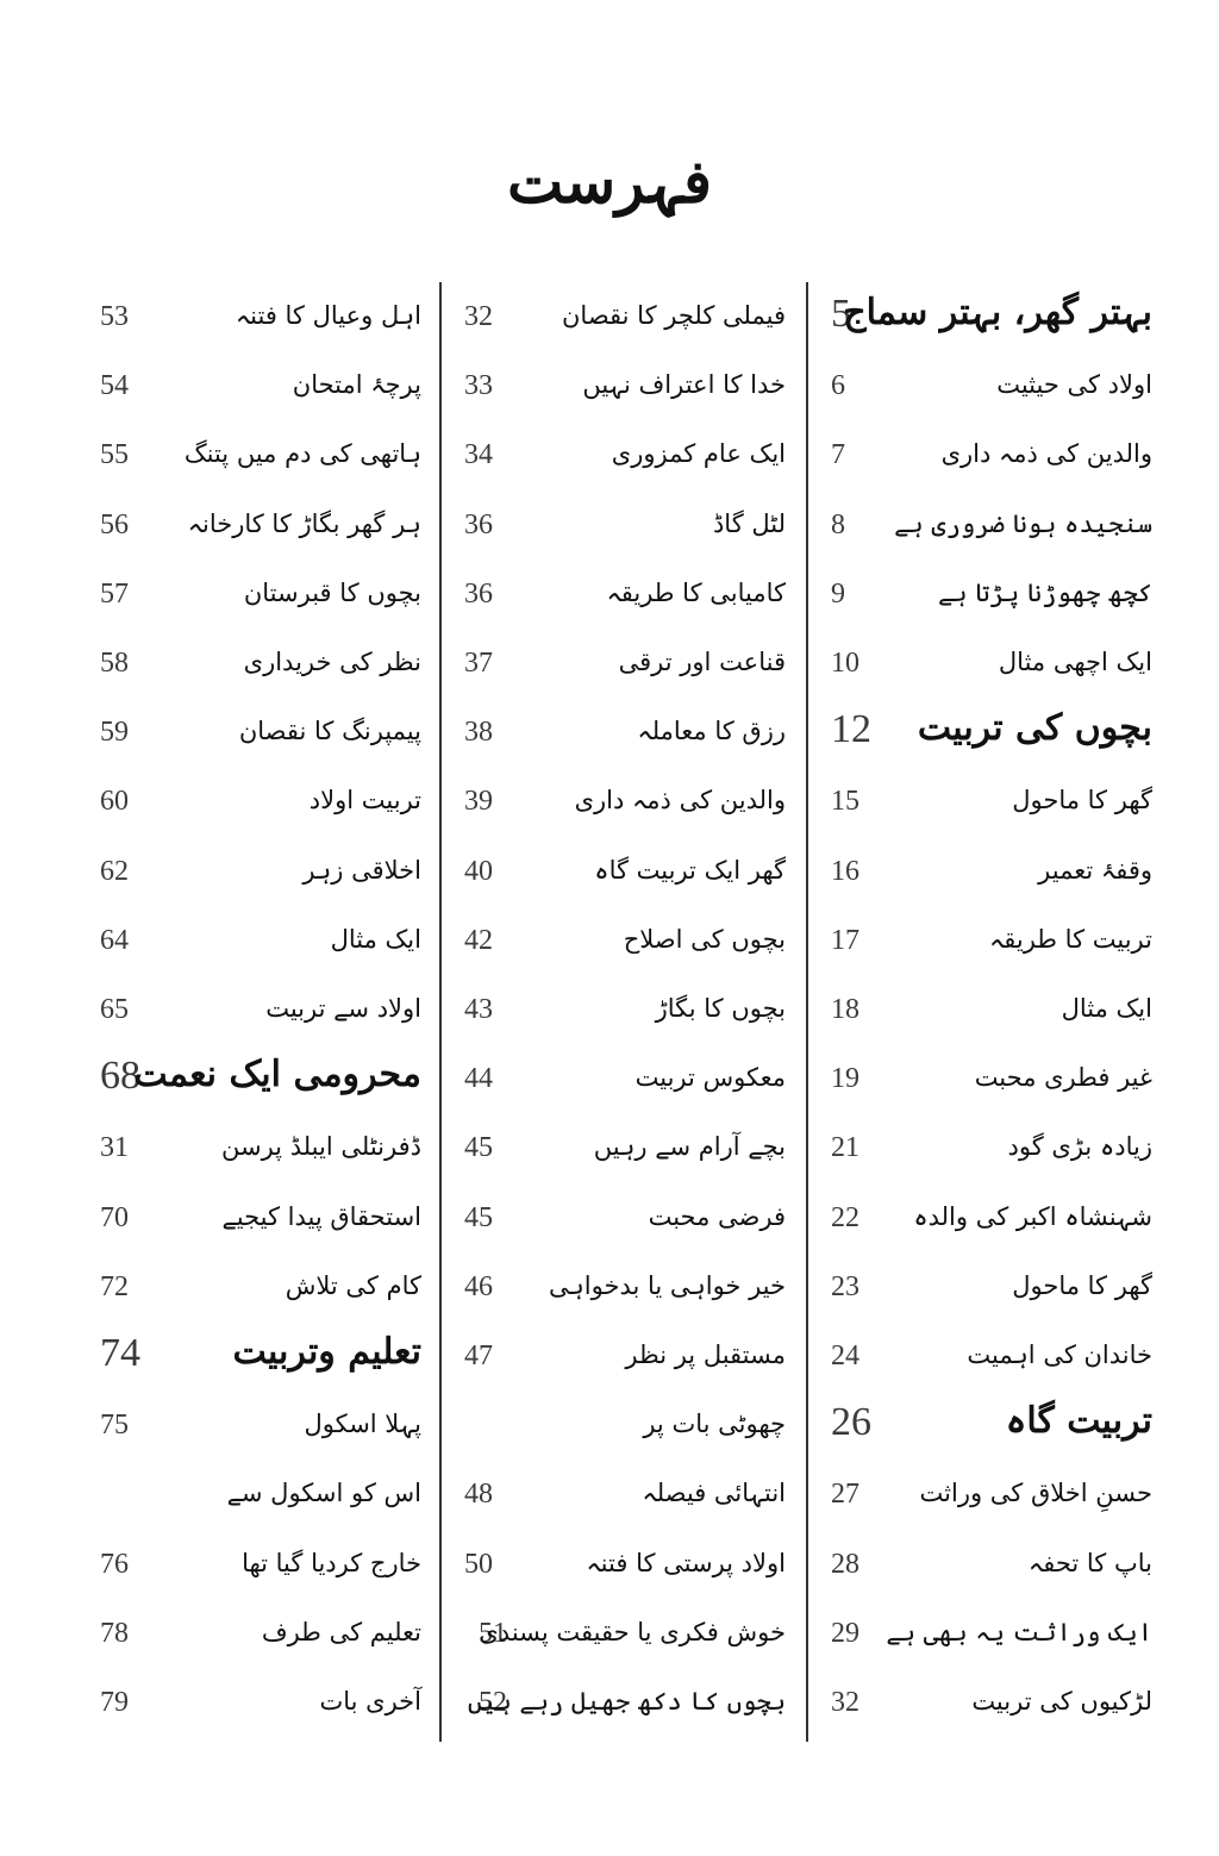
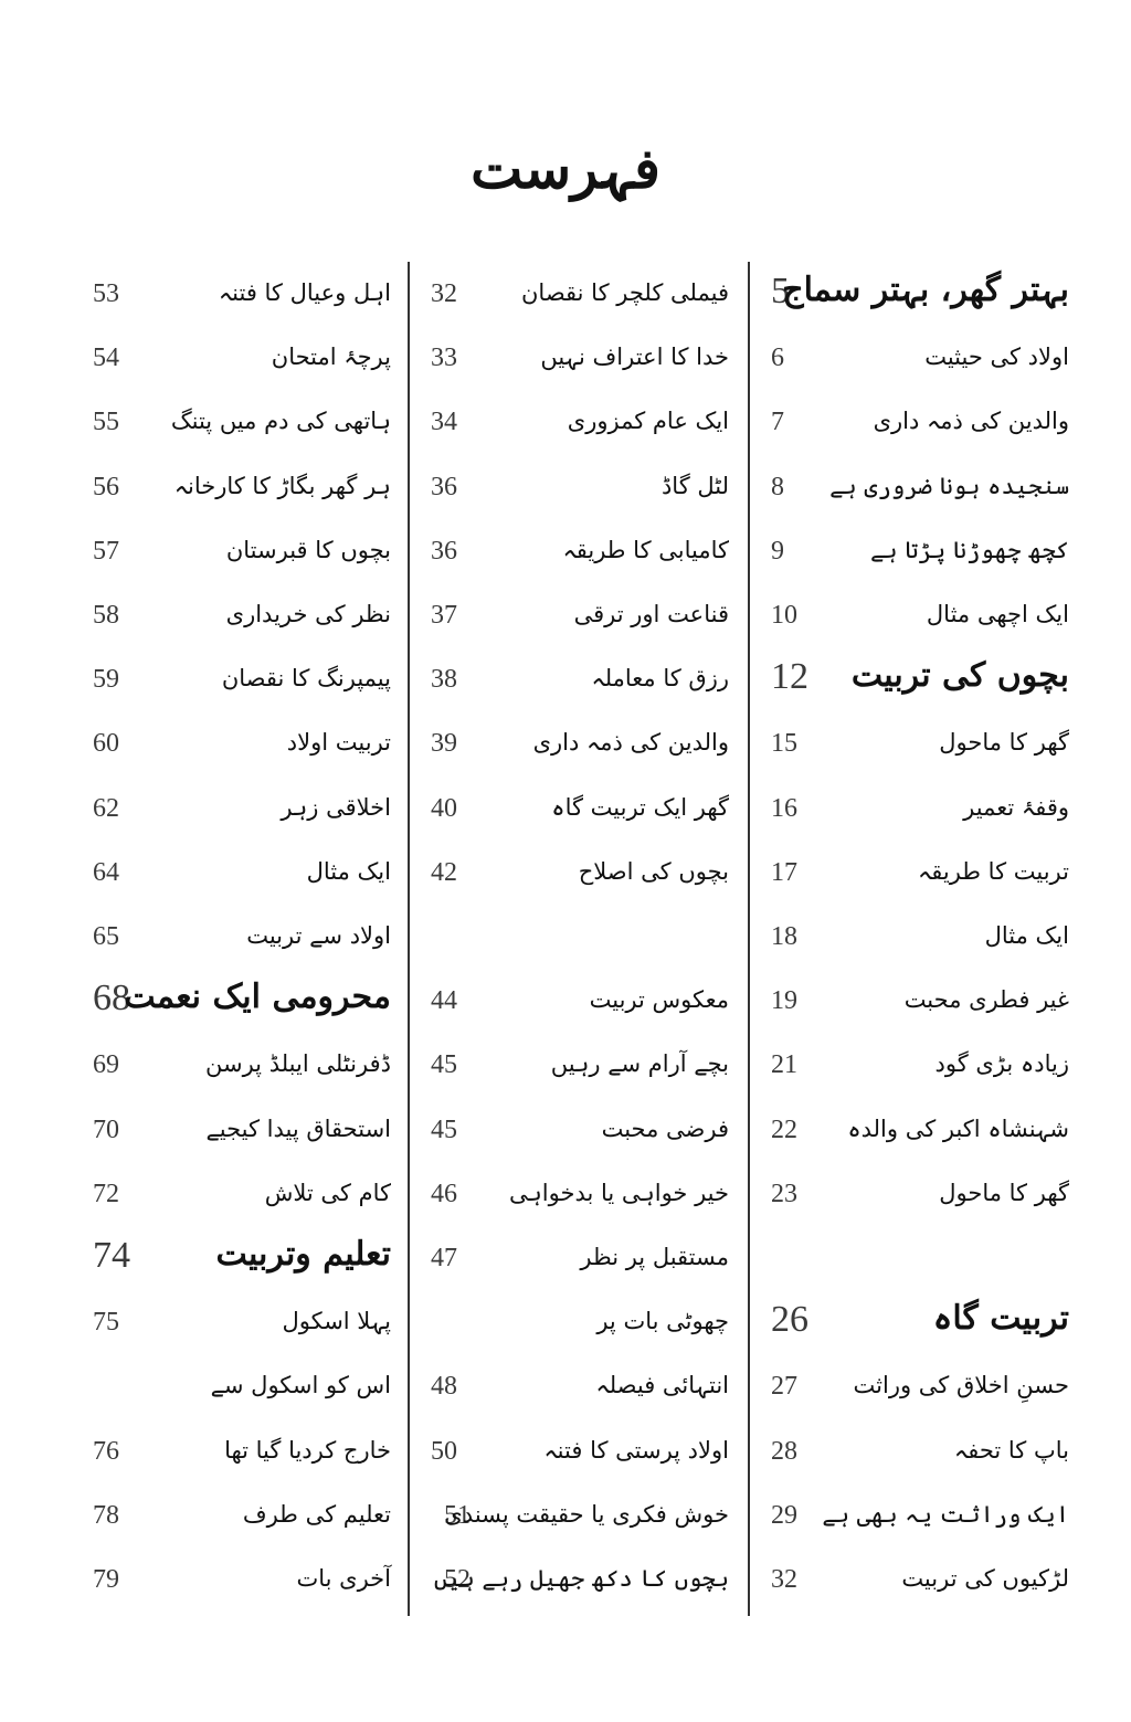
  فہرست
  5
  بہتر گھر، بہتر سماج
  6
  اولاد کی حیثیت
  7
  والدین کی ذمہ داری
  8
  سنجیدہ ہون ضروری ہے
  9
  کچھ چھوڑن پڑت ہے
  10
  ایک اچھی مثال
  12
  بچوں کی تربیت
  15
  گھر کا ماحول
  16
  وقفۂ تعمیر
  17
  تربیت کا طریقہ
  18
  ایک مثال
  19
  غیر فطری محبت
  21
  زیادہ بڑی گود
  22
  شہنشاہ اکبر کی والدہ
  23
  گھر کا ماحول
- 24
- خاندان کی اہمیت
  26
  تربیت گاہ
  27
  حسنِ اخلاق کی وراثت
  28
  باپ کا تحفہ
  29
  ایک وراثت یہ بھی ہے
  32
  لڑکیوں کی تربیت
  32
  فیملی کلچر کا نقصان
  33
  خدا کا اعتراف نہیں
  34
  ایک عام کمزوری
  36
  لٹل گاڈ
  36
  کامیابی کا طریقہ
  37
  قناعت اور ترقی
  38
  رزق کا معاملہ
  39
  والدین کی ذمہ داری
  40
  گھر ایک تربیت گاہ
  42
  بچوں کی اصلاح
- 43
- بچوں کا بگاڑ
  44
  معکوس تربیت
  45
  بچے آرام سے رہیں
  45
  فرضی محبت
  46
  خیر خواہی یا بدخواہی
  47
  مستقبل پر نظر
  چھوٹی بات پر
  48
  انتہائی فیصلہ
  50
  اولاد پرستی کا فتنہ
  51
  خوش فکری یا حقیقت پسندی
  52
  بچوں کا دکھ جھیل رہے ہیں
  53
  اہل وعیال کا فتنہ
  54
  پرچۂ امتحان
  55
  ہاتھی کی دم میں پتنگ
  56
  ہر گھر بگاڑ کا کارخانہ
  57
  بچوں کا قبرستان
  58
  نظر کی خریداری
  59
  پیمپرنگ کا نقصان
  60
  تربیت اولاد
  62
  اخلاقی زہر
  64
  ایک مثال
  65
  اولاد سے تربیت
  68
  محرومی ایک نعمت
- 31
+ 69
  ڈفرنٹلی ایبلڈ پرسن
  70
  استحقاق پیدا کیجیے
  72
  کام کی تلاش
  74
  تعلیم وتربیت
  75
  پہلا اسکول
  اس کو اسکول سے
  76
  خارج کردیا گیا تھا
  78
  تعلیم کی طرف
  79
  آخری بات
